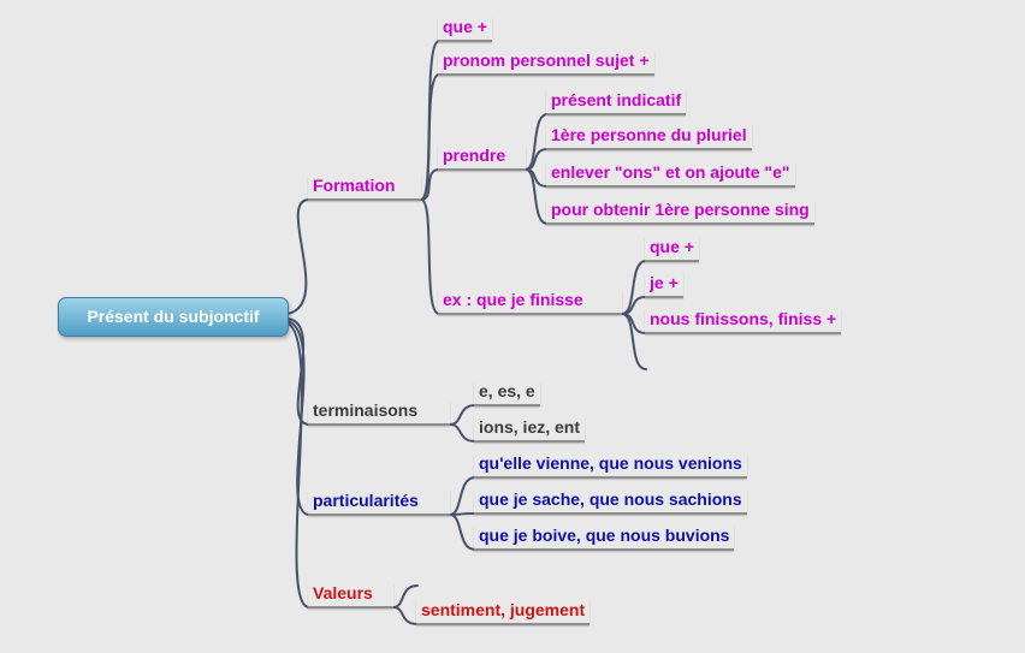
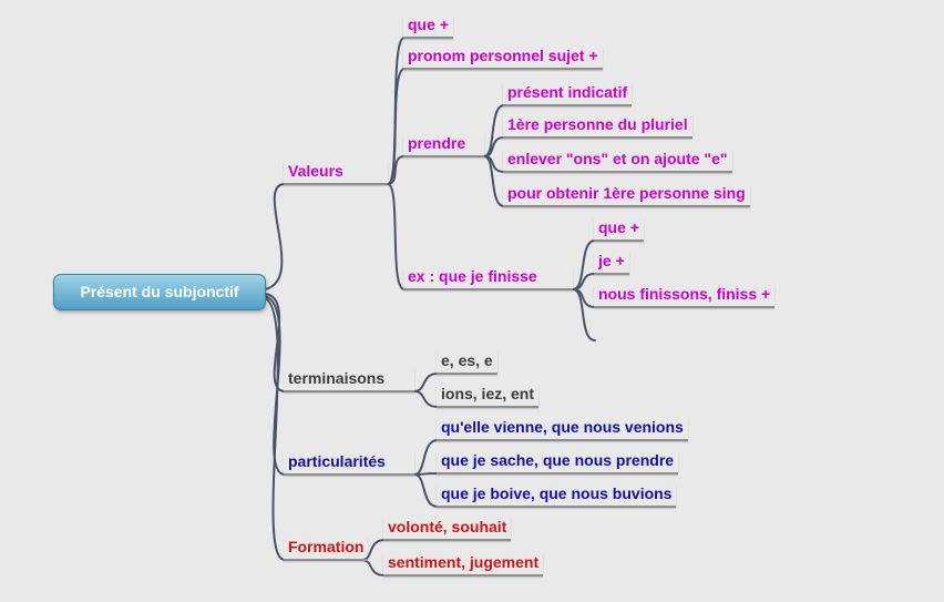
  Présent du subjonctif
- Formation
+ Valeurs
  que +
  pronom personnel sujet +
  prendre
  présent indicatif
  1ère personne du pluriel
  enlever "ons" et on ajoute "e"
  pour obtenir 1ère personne sing
  ex : que je finisse
  que +
  je +
  nous finissons, finiss +
  terminaisons
  e, es, e
  ions, iez, ent
  particularités
  qu'elle vienne, que nous venions
- que je sache, que nous sachions
+ que je sache, que nous prendre
  que je boive, que nous buvions
- Valeurs
+ Formation
+ volonté, souhait
  sentiment, jugement
